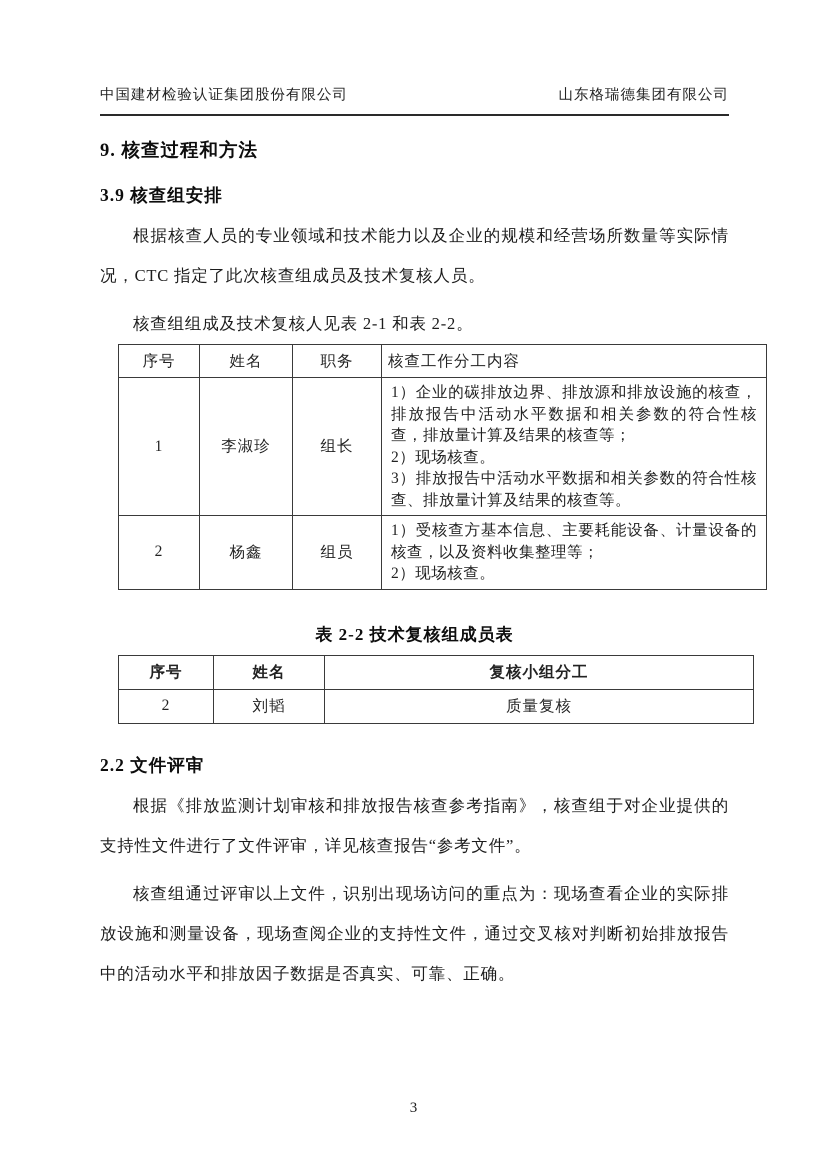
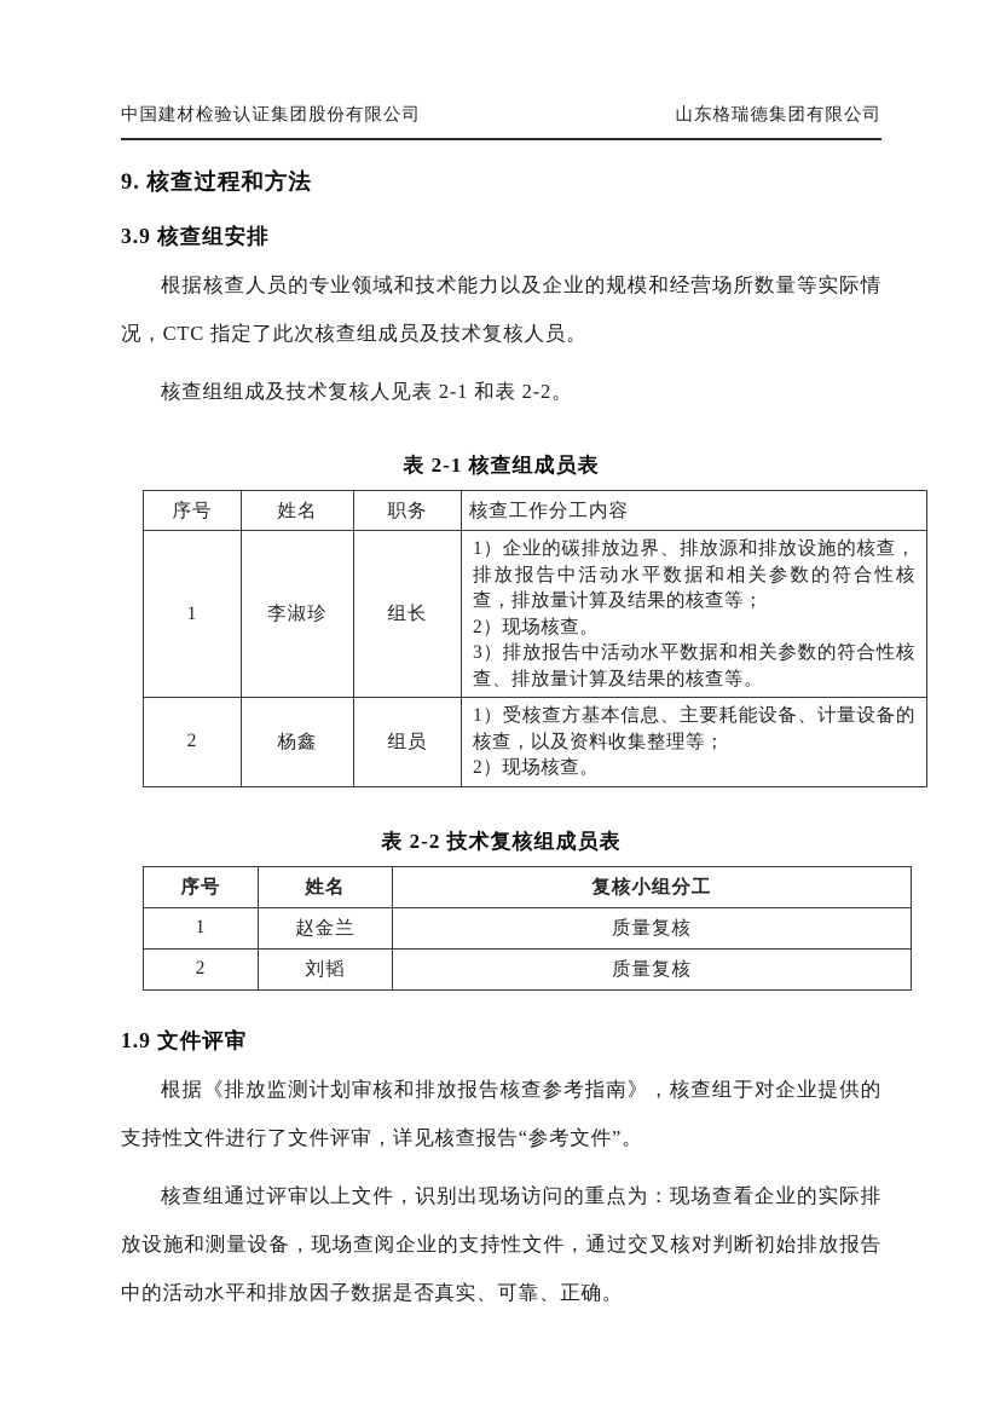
  中国建材检验认证集团股份有限公司
  山东格瑞德集团有限公司
  9. 核查过程和方法
  3.9 核查组安排
  根据核查人员的专业领域和技术能力以及企业的规模和经营场所数量等实际情况，CTC 指定了此次核查组成员及技术复核人员。
  核查组组成及技术复核人见表 2-1 和表 2-2。
+ 表 2-1 核查组成员表
  序号	姓名	职务	核查工作分工内容
  1	李淑珍	组长	1）企业的碳排放边界、排放源和排放设施的核查，排放报告中活动水平数据和相关参数的符合性核查，排放量计算及结果的核查等； 2）现场核查。 3）排放报告中活动水平数据和相关参数的符合性核查、排放量计算及结果的核查等。
  2	杨鑫	组员	1）受核查方基本信息、主要耗能设备、计量设备的核查，以及资料收集整理等； 2）现场核查。
  表 2-2 技术复核组成员表
  序号	姓名	复核小组分工
+ 1	赵金兰	质量复核
  2	刘韬	质量复核
- 2.2 文件评审
+ 1.9 文件评审
  根据《排放监测计划审核和排放报告核查参考指南》，核查组于对企业提供的支持性文件进行了文件评审，详见核查报告“参考文件”。
  核查组通过评审以上文件，识别出现场访问的重点为：现场查看企业的实际排放设施和测量设备，现场查阅企业的支持性文件，通过交叉核对判断初始排放报告中的活动水平和排放因子数据是否真实、可靠、正确。
- 3
